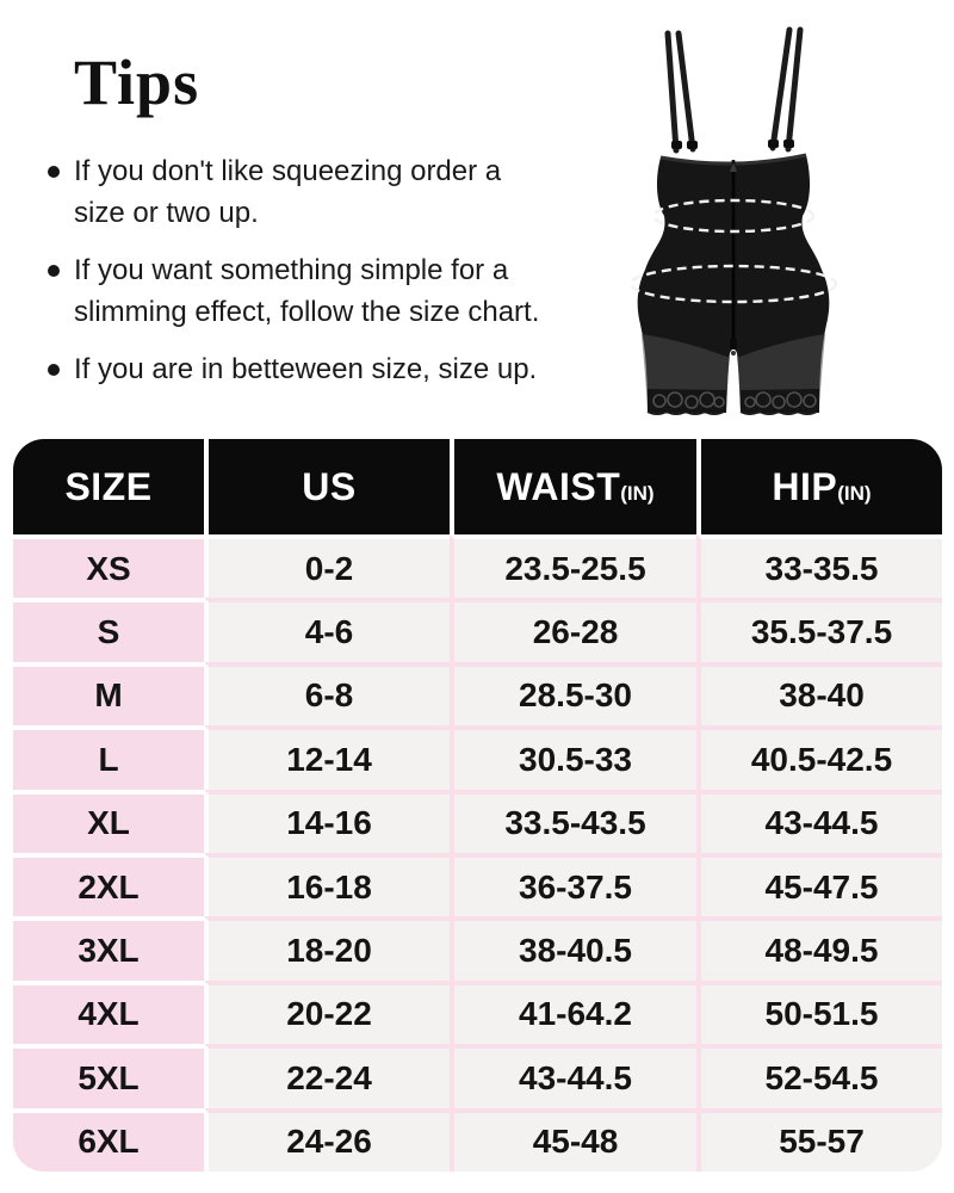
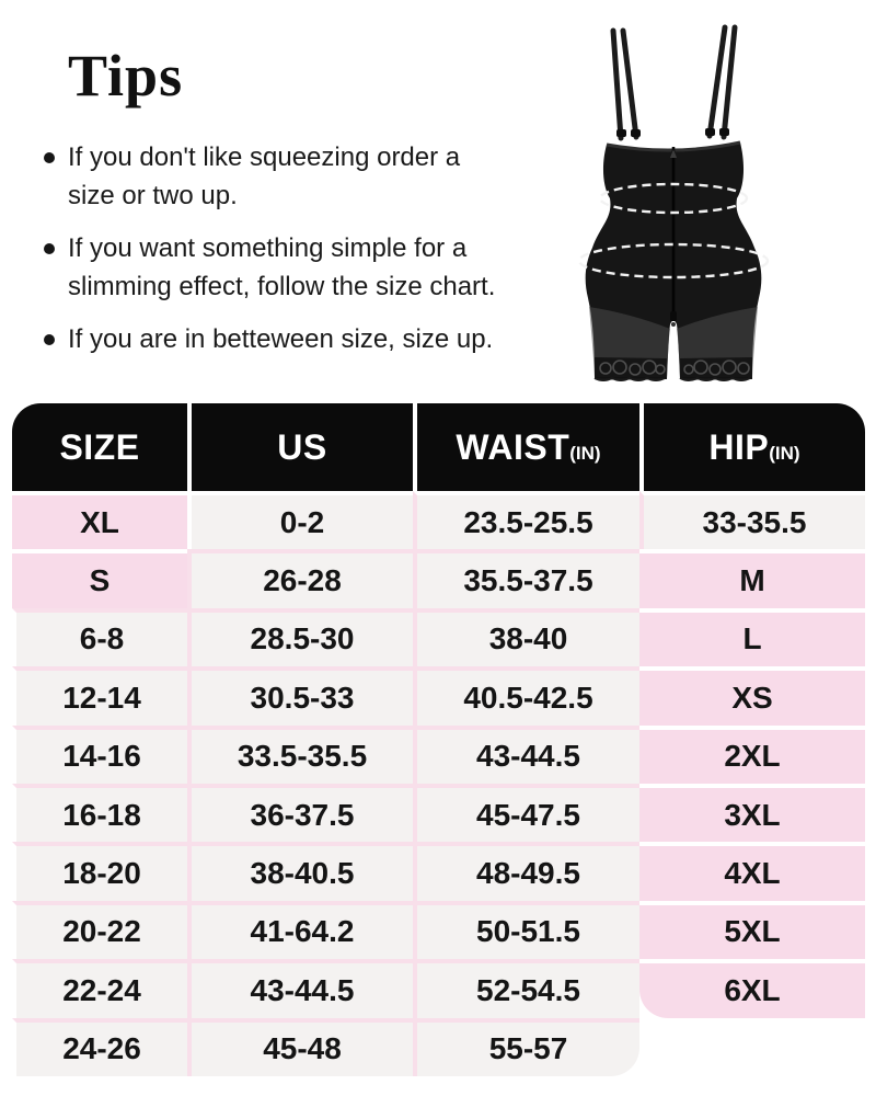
  Tips
  If you don't like squeezing order a
  size or two up.
  If you want something simple for a
  slimming effect, follow the size chart.
  If you are in betteween size, size up.
  SIZE
  US
  WAIST
  (IN)
  HIP
  (IN)
- XS
+ XL
  0-2
  23.5-25.5
  33-35.5
  S
- 4-6
  26-28
  35.5-37.5
  M
  6-8
  28.5-30
  38-40
  L
  12-14
  30.5-33
  40.5-42.5
- XL
+ XS
  14-16
- 33.5-43.5
+ 33.5-35.5
  43-44.5
  2XL
  16-18
  36-37.5
  45-47.5
  3XL
  18-20
  38-40.5
  48-49.5
  4XL
  20-22
  41-64.2
  50-51.5
  5XL
  22-24
  43-44.5
  52-54.5
  6XL
  24-26
  45-48
  55-57
